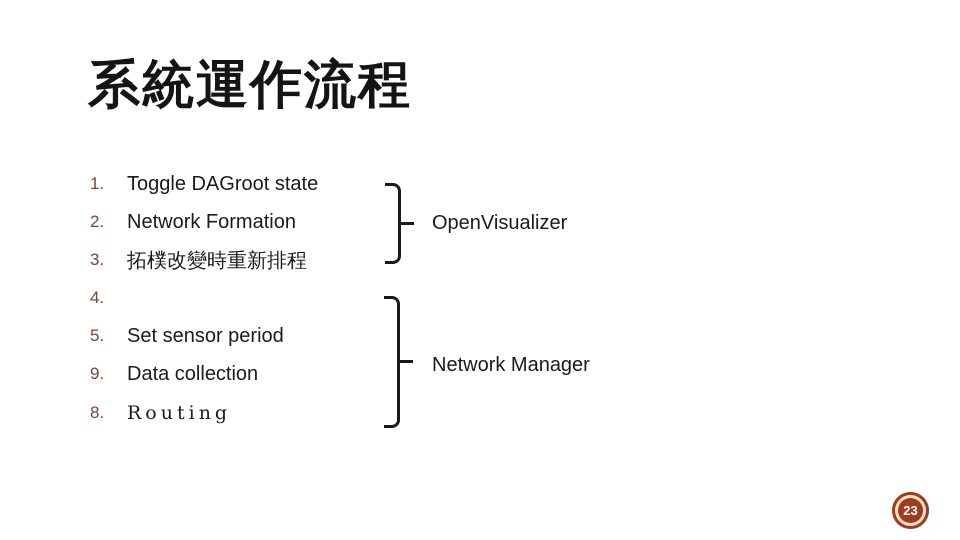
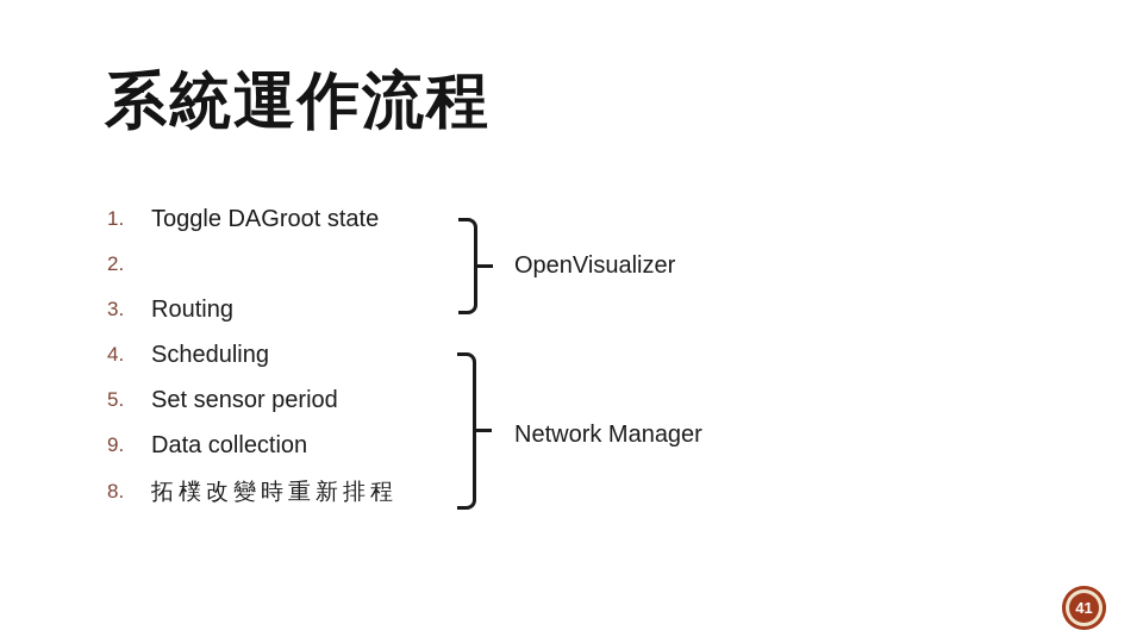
  系統運作流程
  1.
  Toggle DAGroot state
  2.
- Network Formation
  3.
- 拓樸改變時重新排程
+ Routing
  4.
+ Scheduling
  5.
  Set sensor period
  9.
  Data collection
  8.
- Routing
+ 拓樸改變時重新排程
  OpenVisualizer
  Network Manager
- 23
+ 41
